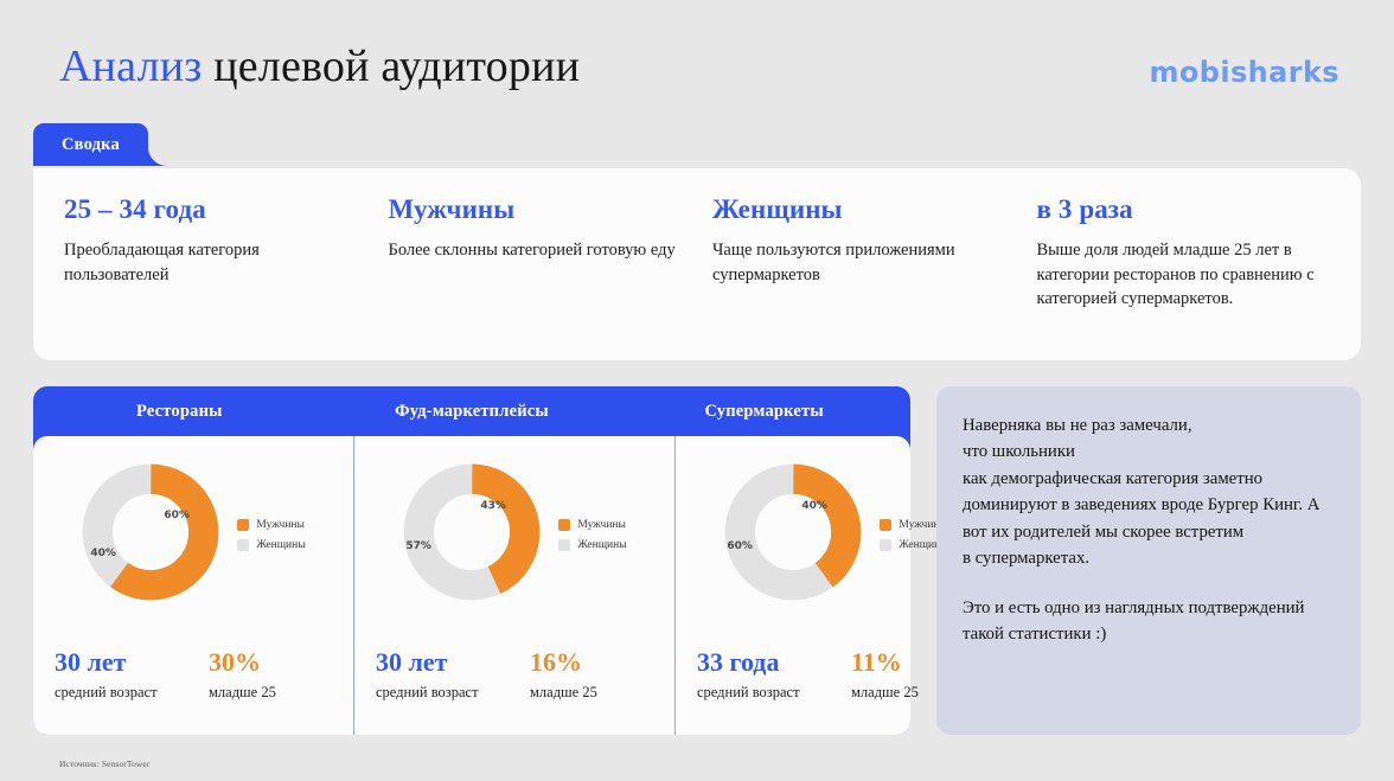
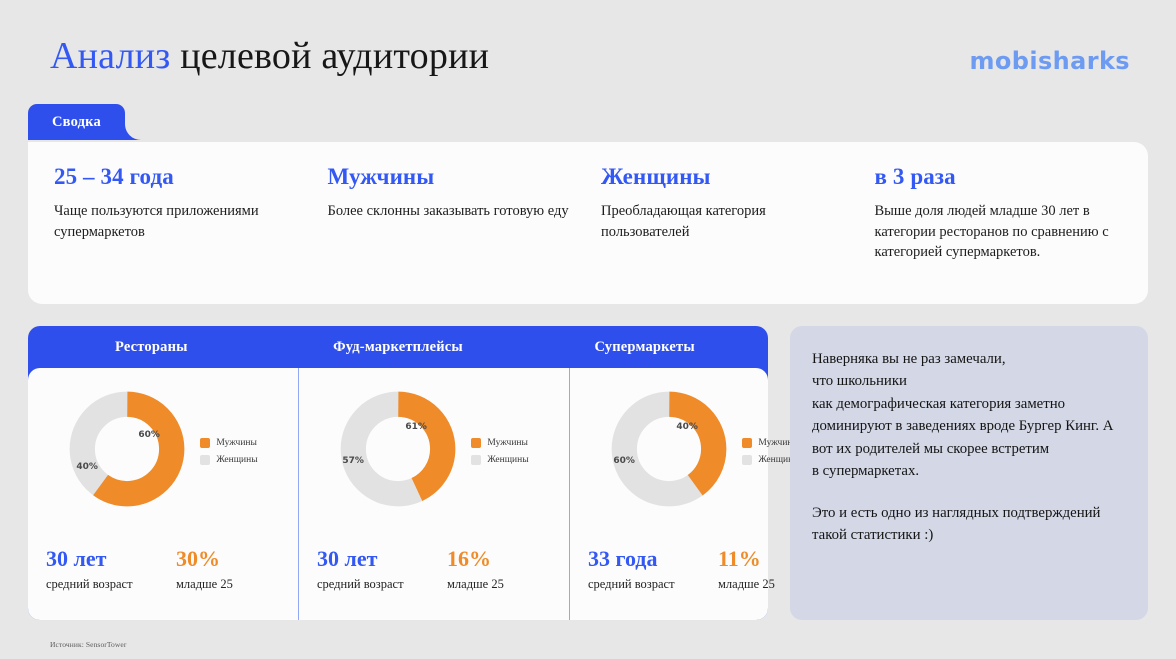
  Анализ целевой аудитории
  mobisharks
  Сводка
  25 – 34 года
- Преобладающая категория пользователей
+ Чаще пользуются приложениями супермаркетов
  Мужчины
- Более склонны категорией готовую еду
+ Более склонны заказывать готовую еду
  Женщины
- Чаще пользуются приложениями супермаркетов
+ Преобладающая категория пользователей
  в 3 раза
- Выше доля людей младше 25 лет в категории ресторанов по сравнению с категорией супермаркетов.
+ Выше доля людей младше 30 лет в категории ресторанов по сравнению с категорией супермаркетов.
  Рестораны
  Фуд-маркетплейсы
  Супермаркеты
  60%
  40%
  Мужчины
  Женщины
  30 лет
  средний возраст
  30%
  младше 25
- 43%
+ 61%
  57%
  Мужчины
  Женщины
  30 лет
  средний возраст
  16%
  младше 25
  40%
  60%
  Мужчи
  Женщи
  33 года
  средний возраст
  11%
  младше 25
  Наверняка вы не раз замечали,
  что школьники
  как демографическая категория заметно доминируют в заведениях вроде Бургер Кинг. А вот их родителей мы скорее встретим
  в супермаркетах.
  Это и есть одно из наглядных подтверждений такой статистики :)
  Источник: SensorTower
